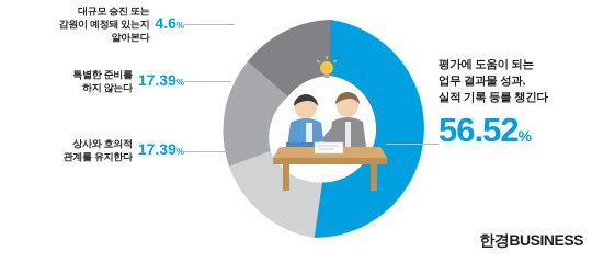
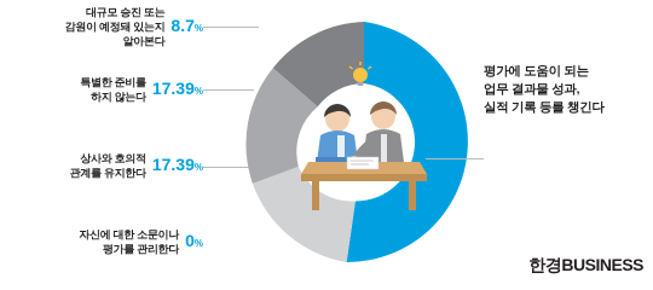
  대규모 승진 또는
  감원이 예정돼 있는지
  알아본다
- 4.6%
+ 8.7%
  특별한 준비를
  하지 않는다
  17.39%
  상사와 호의적
  관계를 유지한다
  17.39%
+ 자신에 대한 소문이나
+ 평가를 관리한다
+ 0%
  평가에 도움이 되는
  업무 결과물 성과,
  실적 기록 등를 챙긴다
- 56.52%
  한경BUSINESS
